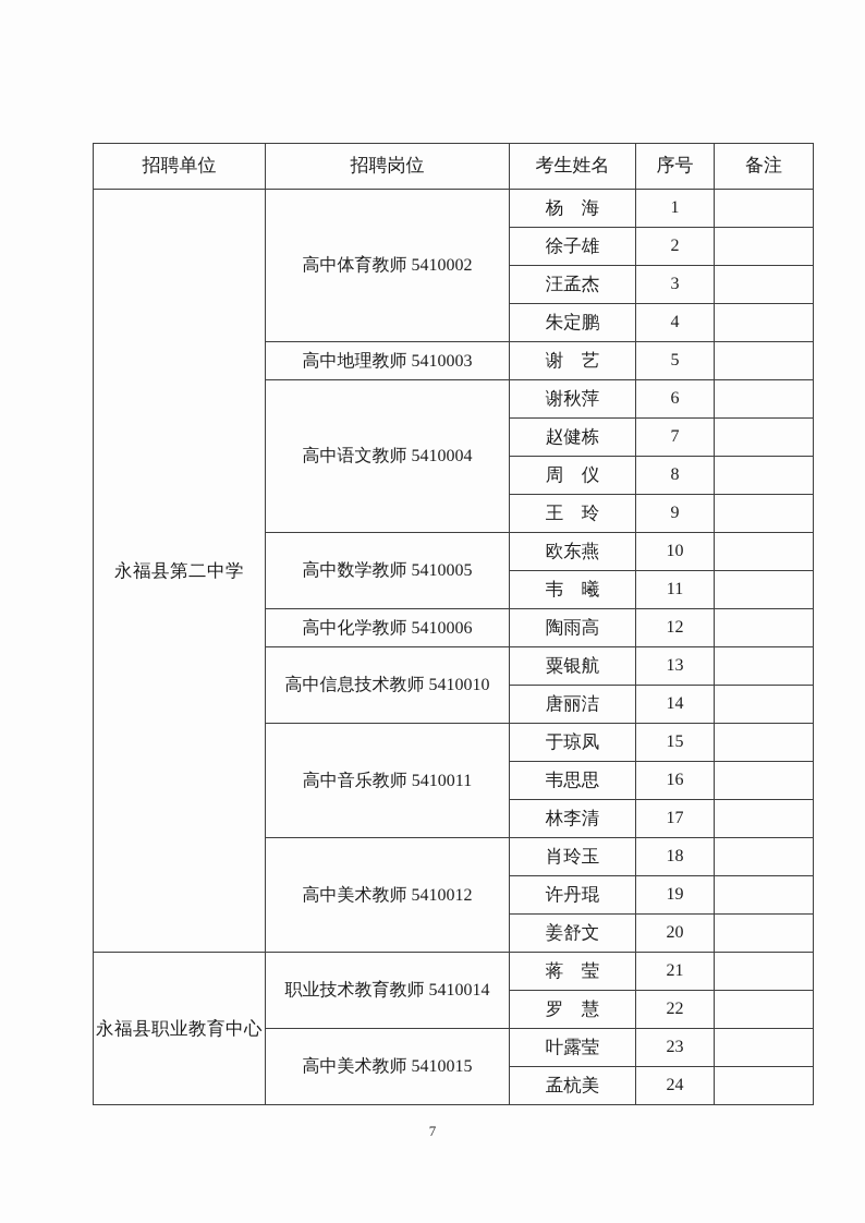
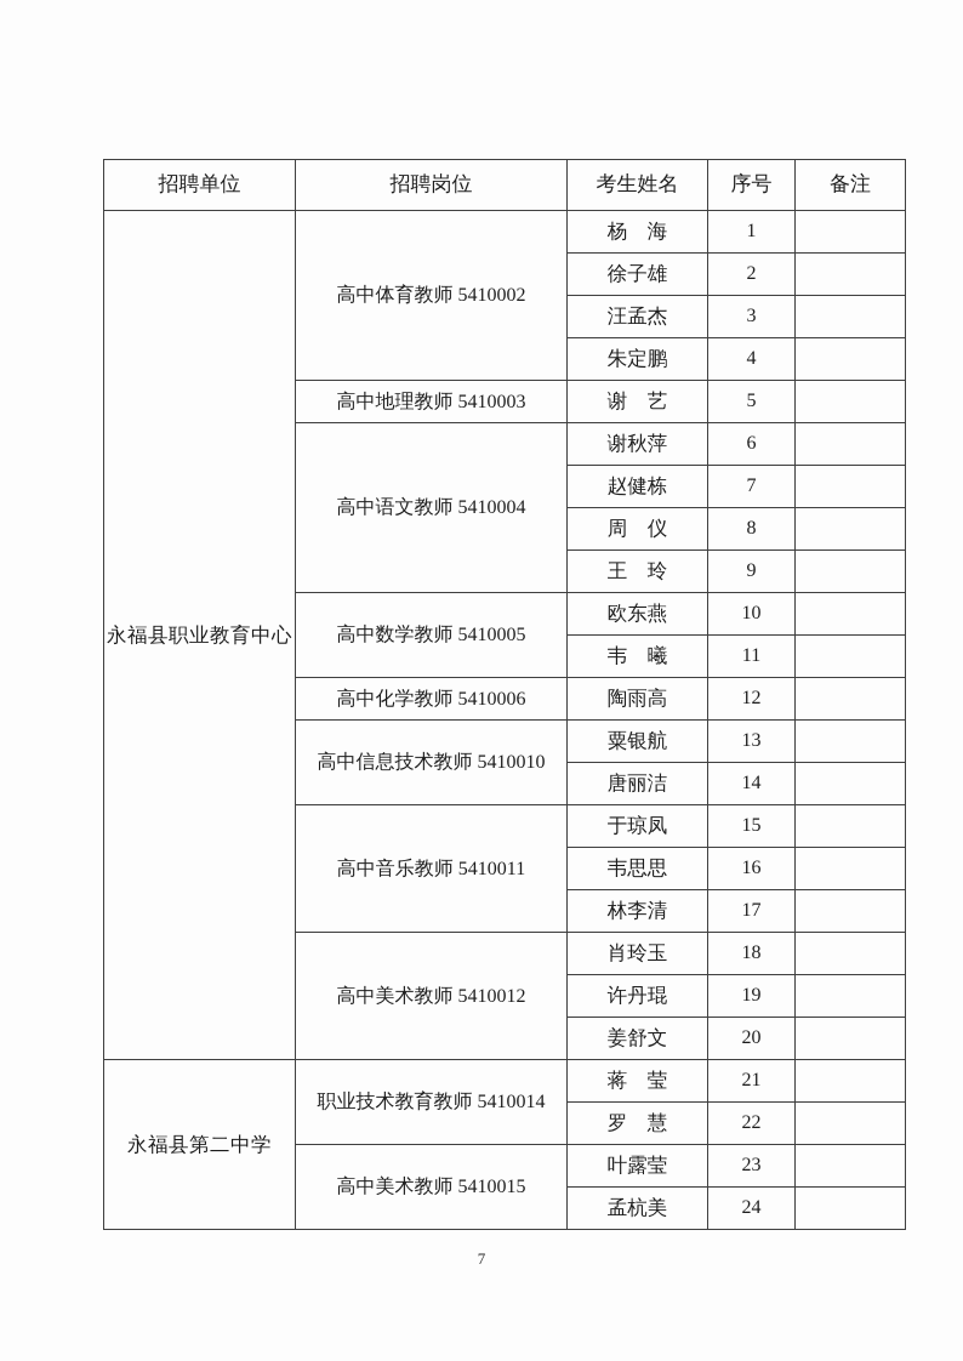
  招聘单位	招聘岗位	考生姓名	序号	备注
- 永福县第二中学	高中体育教师 5410002	杨 海	1
+ 永福县职业教育中心	高中体育教师 5410002	杨 海	1
  徐子雄	2
  汪孟杰	3
  朱定鹏	4
  高中地理教师 5410003	谢 艺	5
  高中语文教师 5410004	谢秋萍	6
  赵健栋	7
  周 仪	8
  王 玲	9
  高中数学教师 5410005	欧东燕	10
  韦 曦	11
  高中化学教师 5410006	陶雨高	12
  高中信息技术教师 5410010	粟银航	13
  唐丽洁	14
  高中音乐教师 5410011	于琼凤	15
  韦思思	16
  林李清	17
  高中美术教师 5410012	肖玲玉	18
  许丹琨	19
  姜舒文	20
- 永福县职业教育中心	职业技术教育教师 5410014	蒋 莹	21
+ 永福县第二中学	职业技术教育教师 5410014	蒋 莹	21
  罗 慧	22
  高中美术教师 5410015	叶露莹	23
  孟杭美	24
  7
